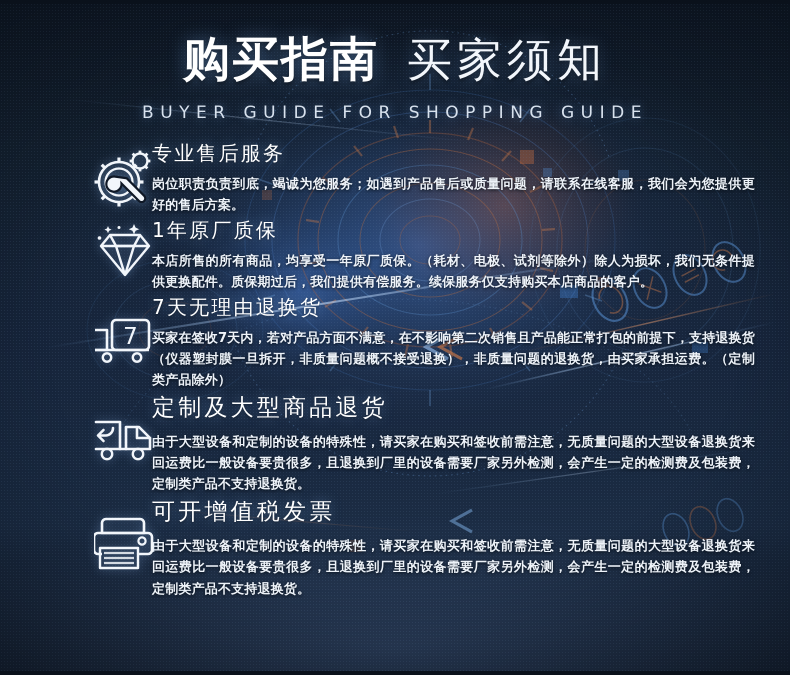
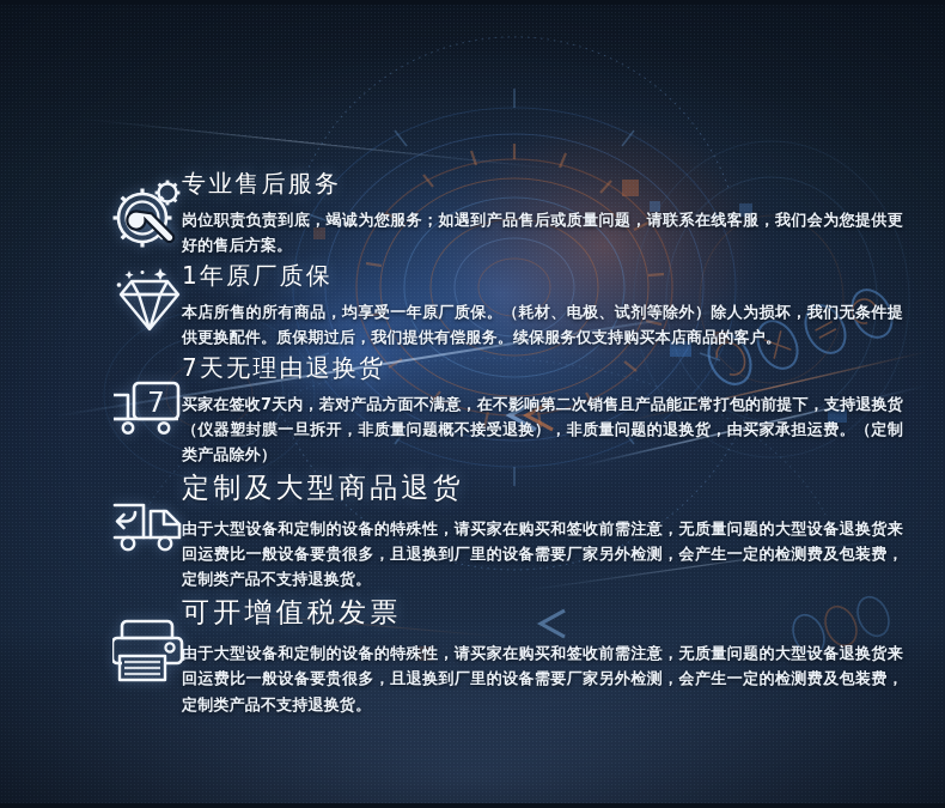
- 购买指南
- 买家须知
- BUYER GUIDE FOR SHOPPING GUIDE
  专业售后服务
  岗位职责负责到底，竭诚为您服务；如遇到产品售后或质量问题，请联系在线客服，我们会为您提供更好的售后方案。
  1年原厂质保
  本店所售的所有商品，均享受一年原厂质保。（耗材、电极、试剂等除外）除人为损坏，我们无条件提供更换配件。质保期过后，我们提供有偿服务。续保服务仅支持购买本店商品的客户。
  7
  7天无理由退换货
  买家在签收7天内，若对产品方面不满意，在不影响第二次销售且产品能正常打包的前提下，支持退换货（仪器塑封膜一旦拆开，非质量问题概不接受退换），非质量问题的退换货，由买家承担运费。（定制类产品除外）
  定制及大型商品退货
  由于大型设备和定制的设备的特殊性，请买家在购买和签收前需注意，无质量问题的大型设备退换货来回运费比一般设备要贵很多，且退换到厂里的设备需要厂家另外检测，会产生一定的检测费及包装费，定制类产品不支持退换货。
  可开增值税发票
  由于大型设备和定制的设备的特殊性，请买家在购买和签收前需注意，无质量问题的大型设备退换货来回运费比一般设备要贵很多，且退换到厂里的设备需要厂家另外检测，会产生一定的检测费及包装费，定制类产品不支持退换货。
